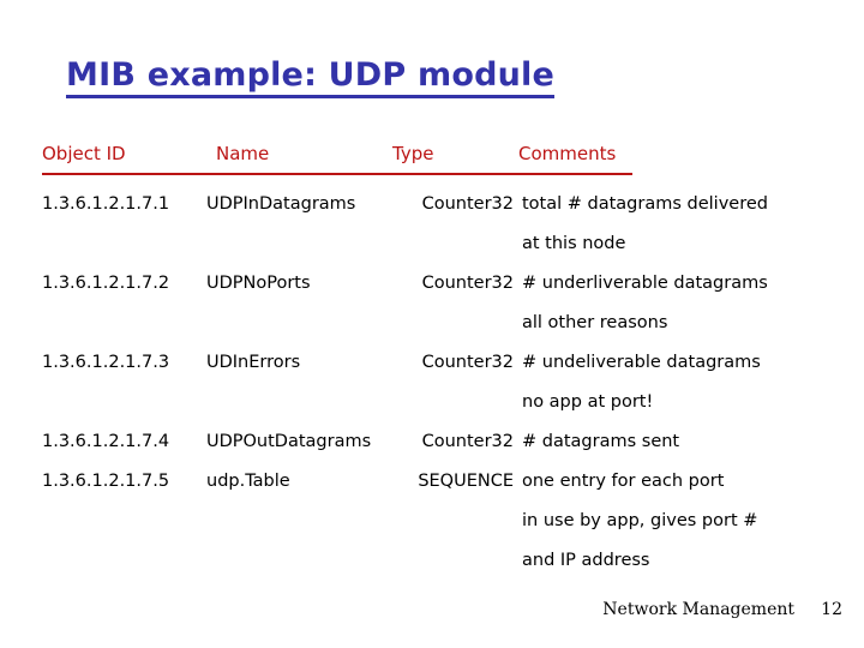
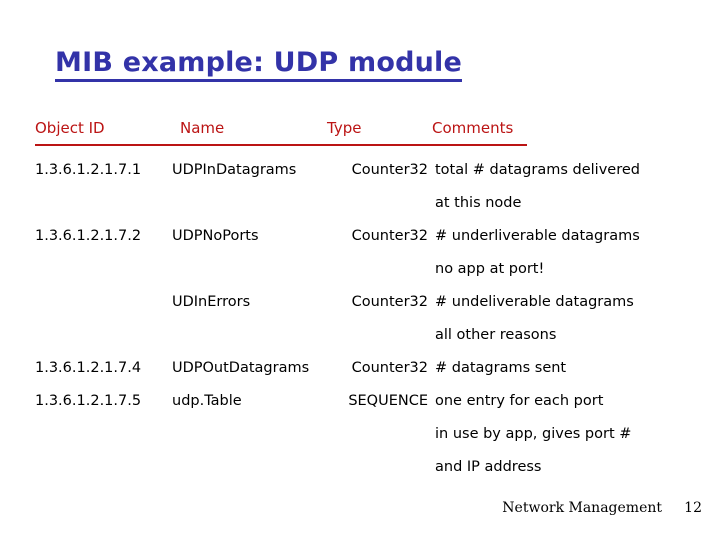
  MIB example: UDP module
  Object ID
  Name
  Type
  Comments
  1.3.6.1.2.1.7.1
  UDPInDatagrams
  Counter32
  total # datagrams delivered
  at this node
  1.3.6.1.2.1.7.2
  UDPNoPorts
  Counter32
  # underliverable datagrams
- all other reasons
+ no app at port!
- 1.3.6.1.2.1.7.3
  UDInErrors
  Counter32
  # undeliverable datagrams
- no app at port!
+ all other reasons
  1.3.6.1.2.1.7.4
  UDPOutDatagrams
  Counter32
  # datagrams sent
  1.3.6.1.2.1.7.5
  udp.Table
  SEQUENCE
  one entry for each port
  in use by app, gives port #
  and IP address
  Network Management
  12
